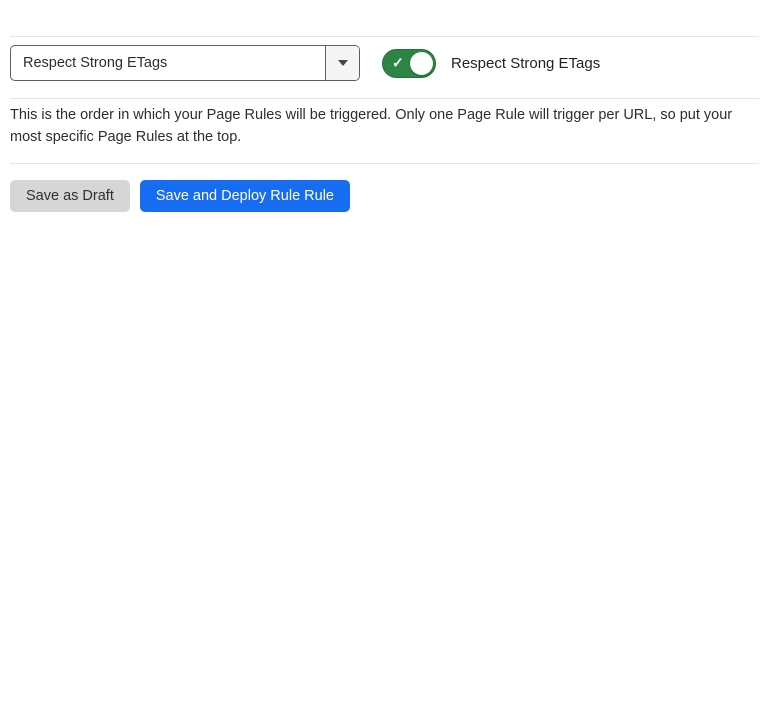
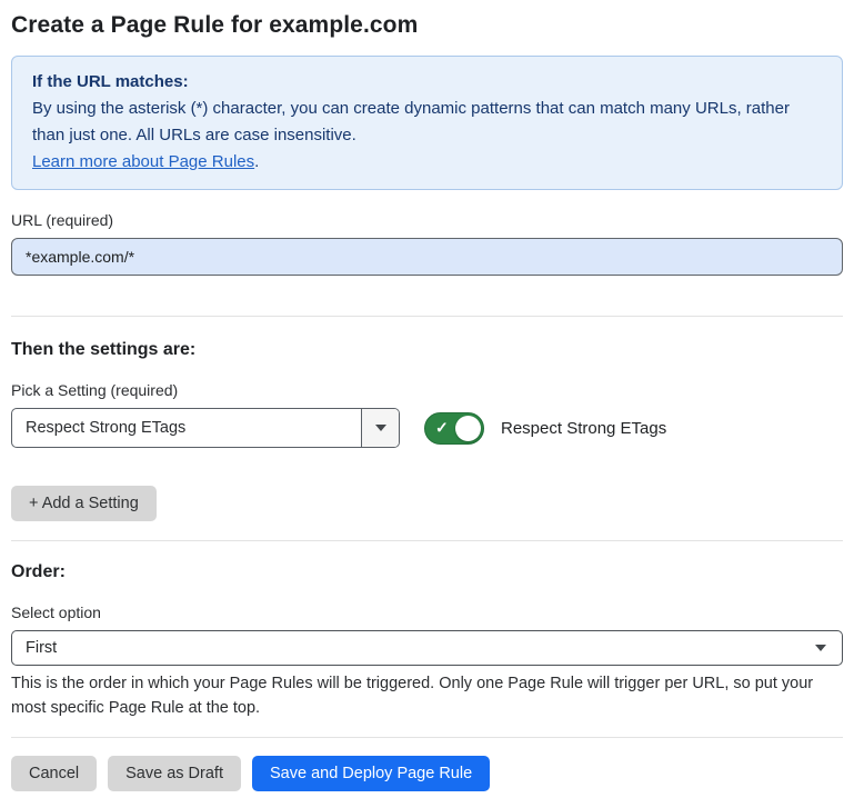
+ Create a Page Rule for example.com
+ If the URL matches:
+ By using the asterisk (*) character, you can create dynamic patterns that can match many URLs, rather than just one. All URLs are case insensitive.
+ Learn more about Page Rules.
+ URL (required)
+ *example.com/*
+ Then the settings are:
+ Pick a Setting (required)
  Respect Strong ETags
  ✓
  Respect Strong ETags
+ + Add a Setting
+ Order:
+ Select option
+ First
- This is the order in which your Page Rules will be triggered. Only one Page Rule will trigger per URL, so put your most specific Page Rules at the top.
+ This is the order in which your Page Rules will be triggered. Only one Page Rule will trigger per URL, so put your most specific Page Rule at the top.
+ Cancel
  Save as Draft
- Save and Deploy Rule Rule
+ Save and Deploy Page Rule
